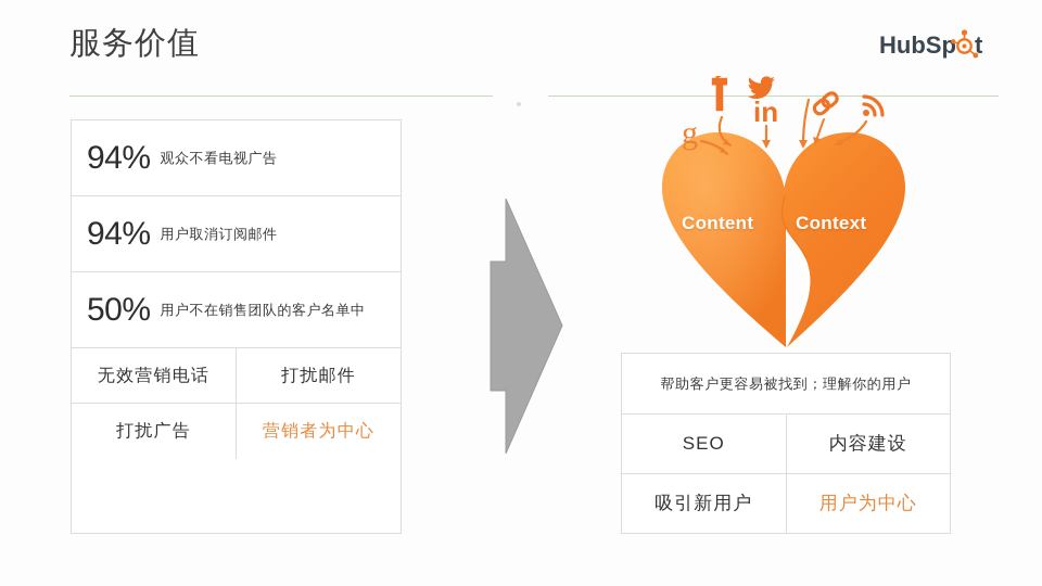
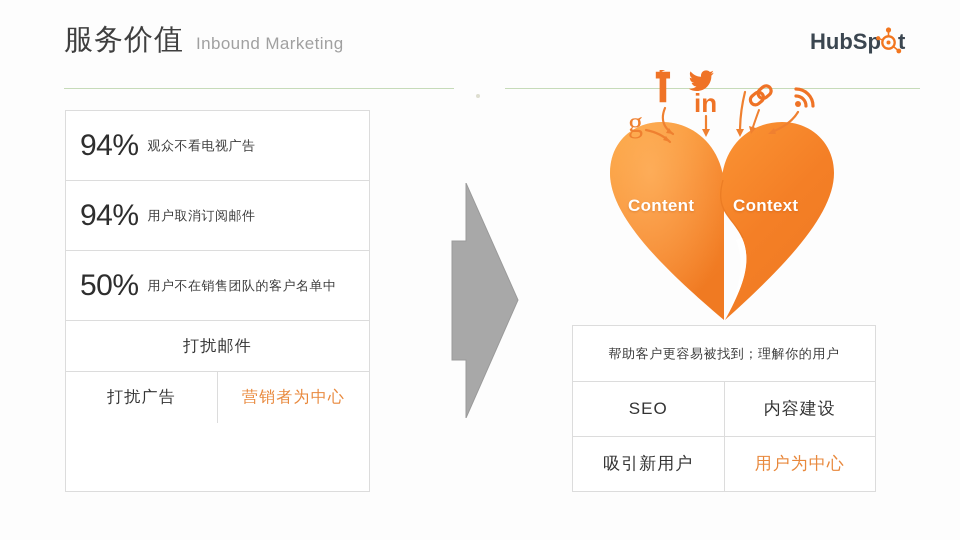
  服务价值
+ Inbound Marketing
  HubSp
  t
  94%
  观众不看电视广告
  94%
  用户取消订阅邮件
  50%
  用户不在销售团队的客户名单中
- 无效营销电话
  打扰邮件
  打扰广告
  营销者为中心
  Content
  Context
  g
  in
  帮助客户更容易被找到；理解你的用户
  SEO
  内容建设
  吸引新用户
  用户为中心
